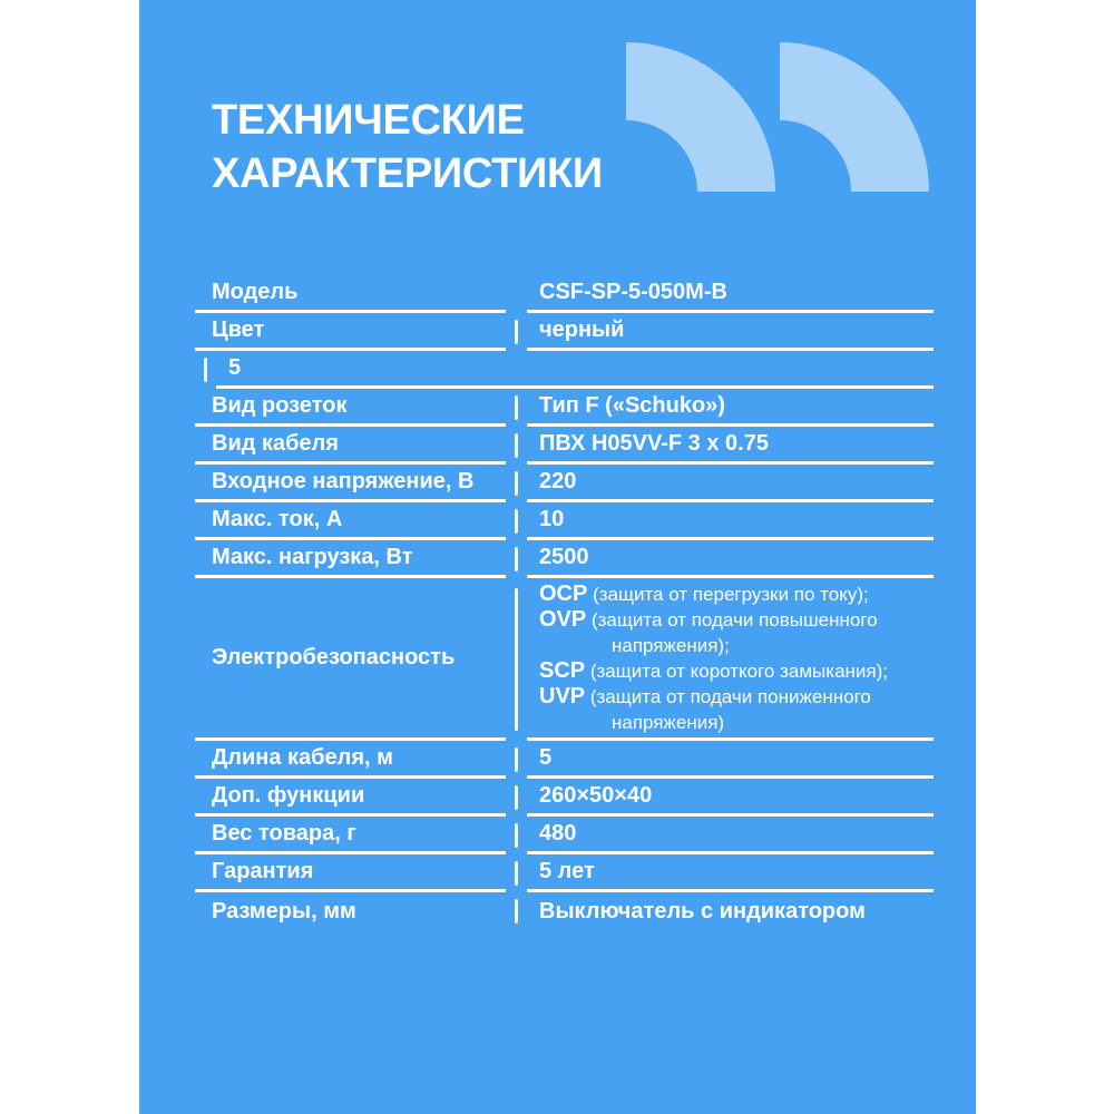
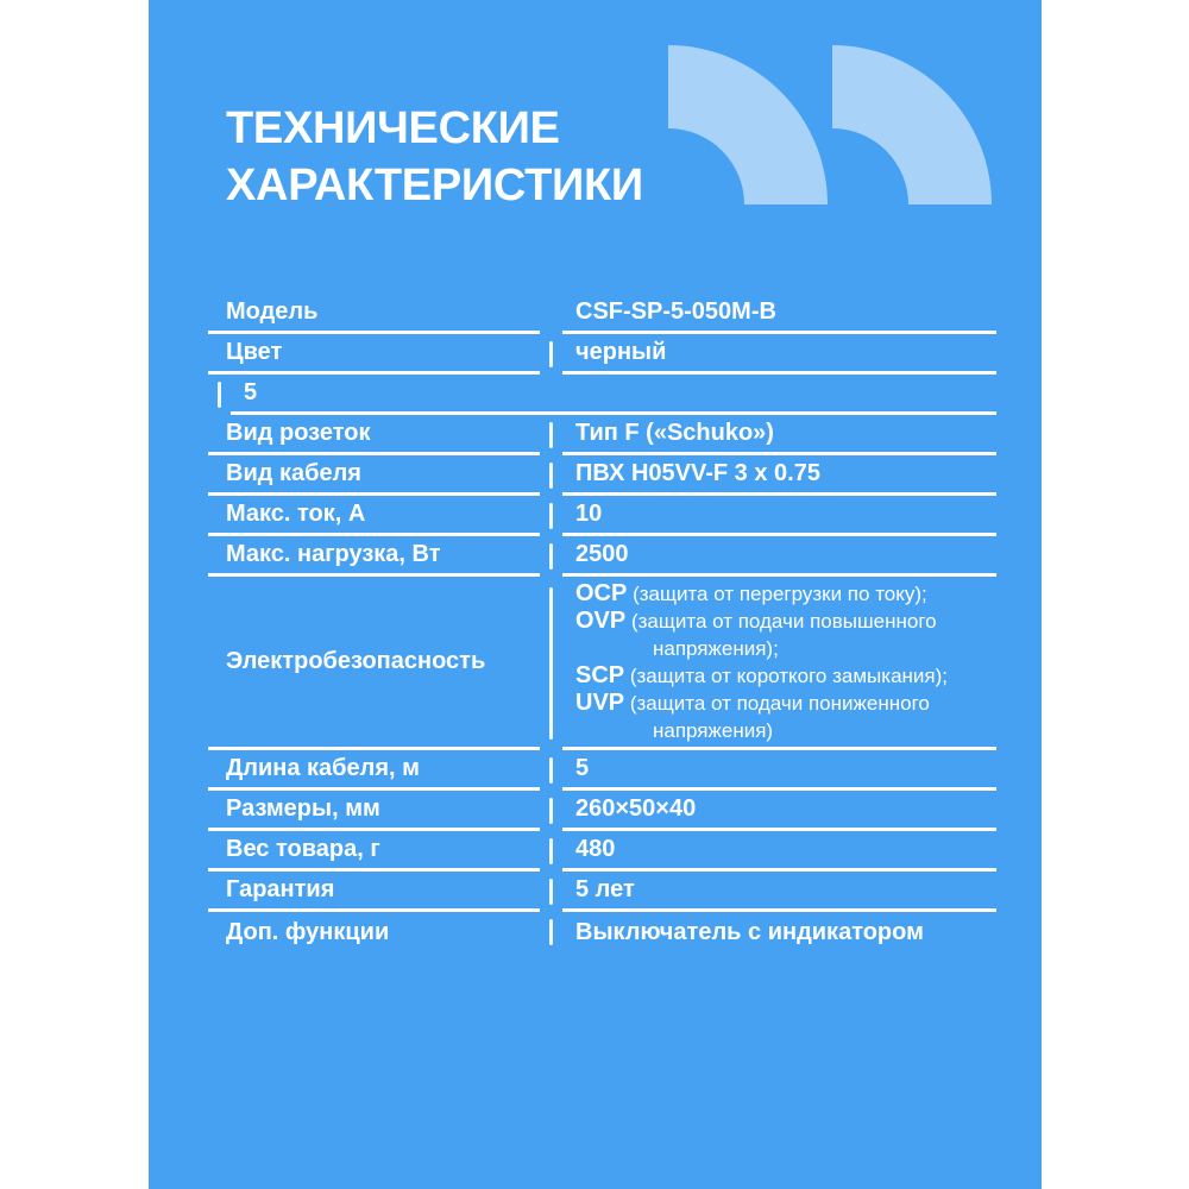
  ТЕХНИЧЕСКИЕ
  ХАРАКТЕРИСТИКИ
  Модель
  CSF-SP-5-050M-B
  Цвет
  черный
  5
  Вид розеток
  Тип F («Schuko»)
  Вид кабеля
  ПВХ H05VV-F 3 x 0.75
- Входное напряжение, В
- 220
  Макс. ток, А
  10
  Макс. нагрузка, Вт
  2500
  Электробезопасность
  OCP (защита от перегрузки по току);
  OVP (защита от подачи повышенного напряжения);
  SCP (защита от короткого замыкания);
  UVP (защита от подачи пониженного напряжения)
  Длина кабеля, м
  5
- Доп. функции
+ Размеры, мм
  260×50×40
  Вес товара, г
  480
  Гарантия
  5 лет
- Размеры, мм
+ Доп. функции
  Выключатель с индикатором
